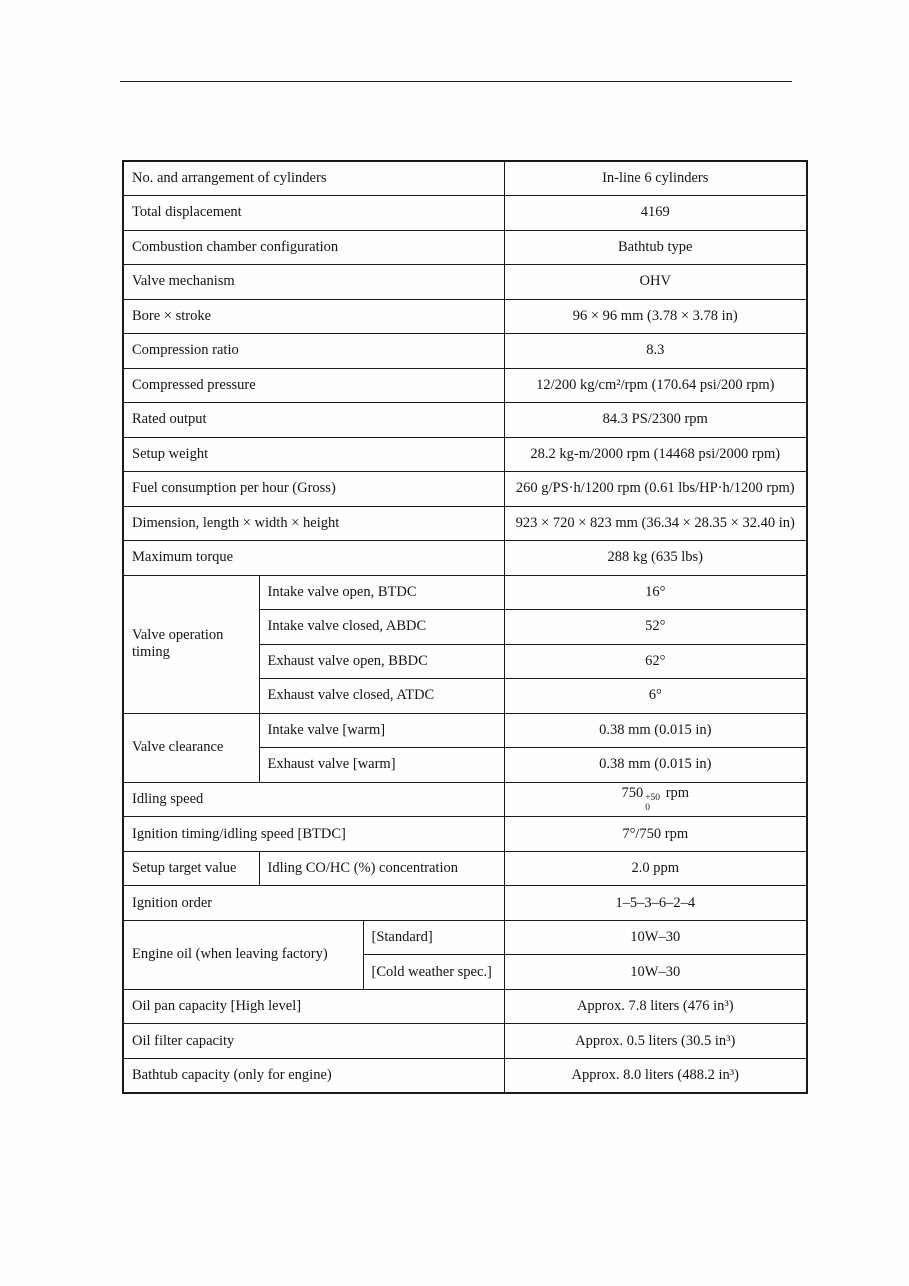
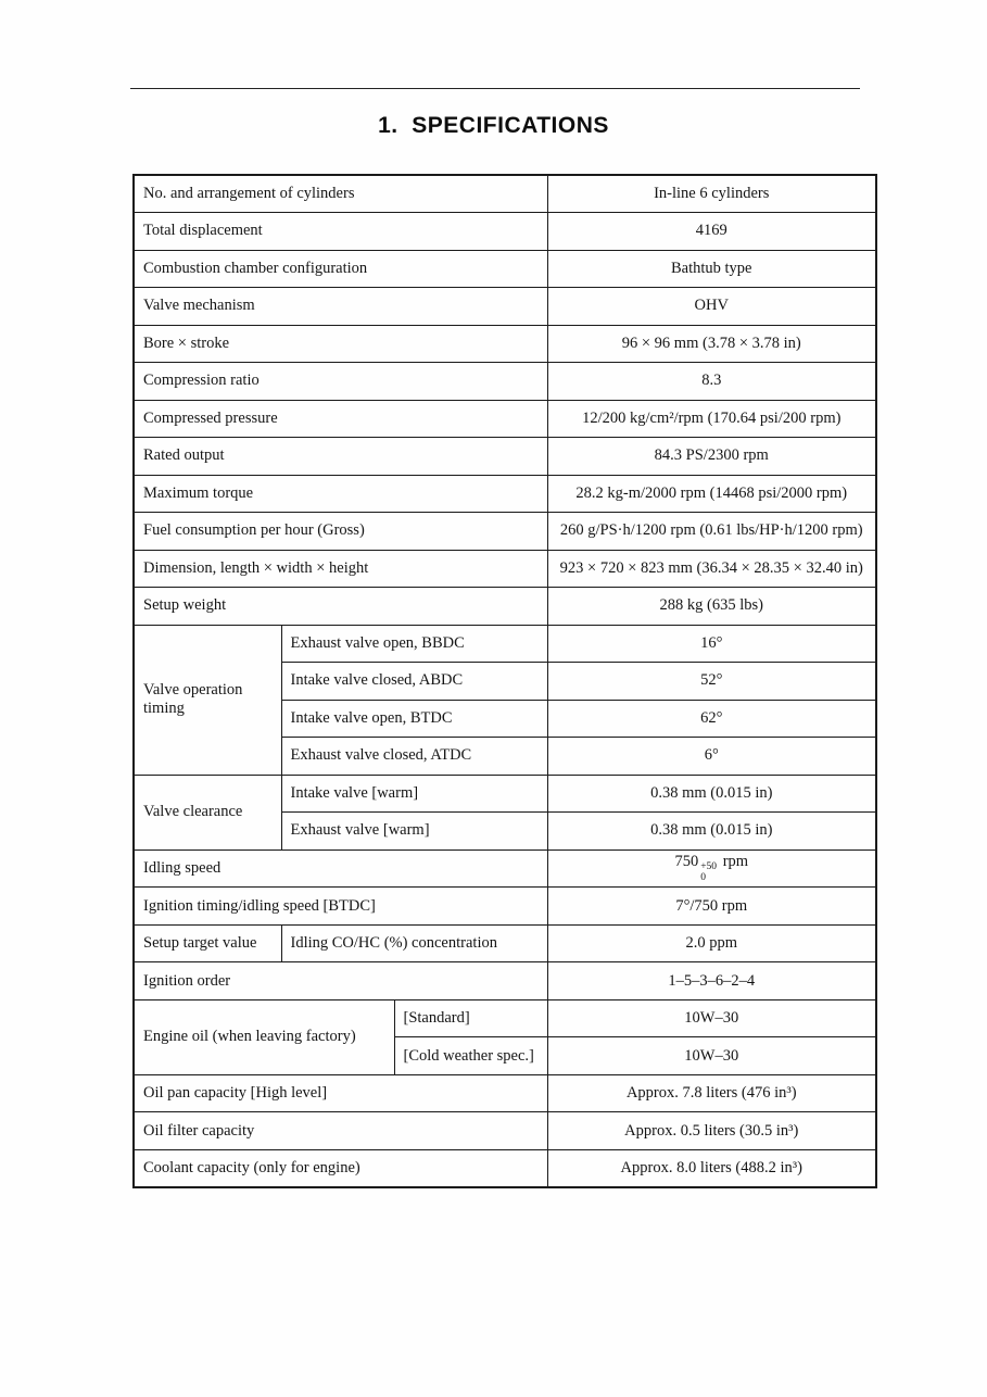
+ 1. SPECIFICATIONS
  No. and arrangement of cylinders	In-line 6 cylinders
  Total displacement	4169
  Combustion chamber configuration	Bathtub type
  Valve mechanism	OHV
  Bore × stroke	96 × 96 mm (3.78 × 3.78 in)
  Compression ratio	8.3
  Compressed pressure	12/200 kg/cm²/rpm (170.64 psi/200 rpm)
  Rated output	84.3 PS/2300 rpm
- Setup weight	28.2 kg-m/2000 rpm (14468 psi/2000 rpm)
+ Maximum torque	28.2 kg-m/2000 rpm (14468 psi/2000 rpm)
  Fuel consumption per hour (Gross)	260 g/PS·h/1200 rpm (0.61 lbs/HP·h/1200 rpm)
  Dimension, length × width × height	923 × 720 × 823 mm (36.34 × 28.35 × 32.40 in)
- Maximum torque	288 kg (635 lbs)
+ Setup weight	288 kg (635 lbs)
- Valve operation timing	Intake valve open, BTDC	16°
+ Valve operation timing	Exhaust valve open, BBDC	16°
  Intake valve closed, ABDC	52°
- Exhaust valve open, BBDC	62°
+ Intake valve open, BTDC	62°
  Exhaust valve closed, ATDC	6°
  Valve clearance	Intake valve [warm]	0.38 mm (0.015 in)
  Exhaust valve [warm]	0.38 mm (0.015 in)
  Idling speed	750 +500 rpm
  Ignition timing/idling speed [BTDC]	7°/750 rpm
  Setup target value	Idling CO/HC (%) concentration	2.0 ppm
  Ignition order	1–5–3–6–2–4
  Engine oil (when leaving factory)	[Standard]	10W–30
  [Cold weather spec.]	10W–30
  Oil pan capacity [High level]	Approx. 7.8 liters (476 in³)
  Oil filter capacity	Approx. 0.5 liters (30.5 in³)
- Bathtub capacity (only for engine)	Approx. 8.0 liters (488.2 in³)
+ Coolant capacity (only for engine)	Approx. 8.0 liters (488.2 in³)
